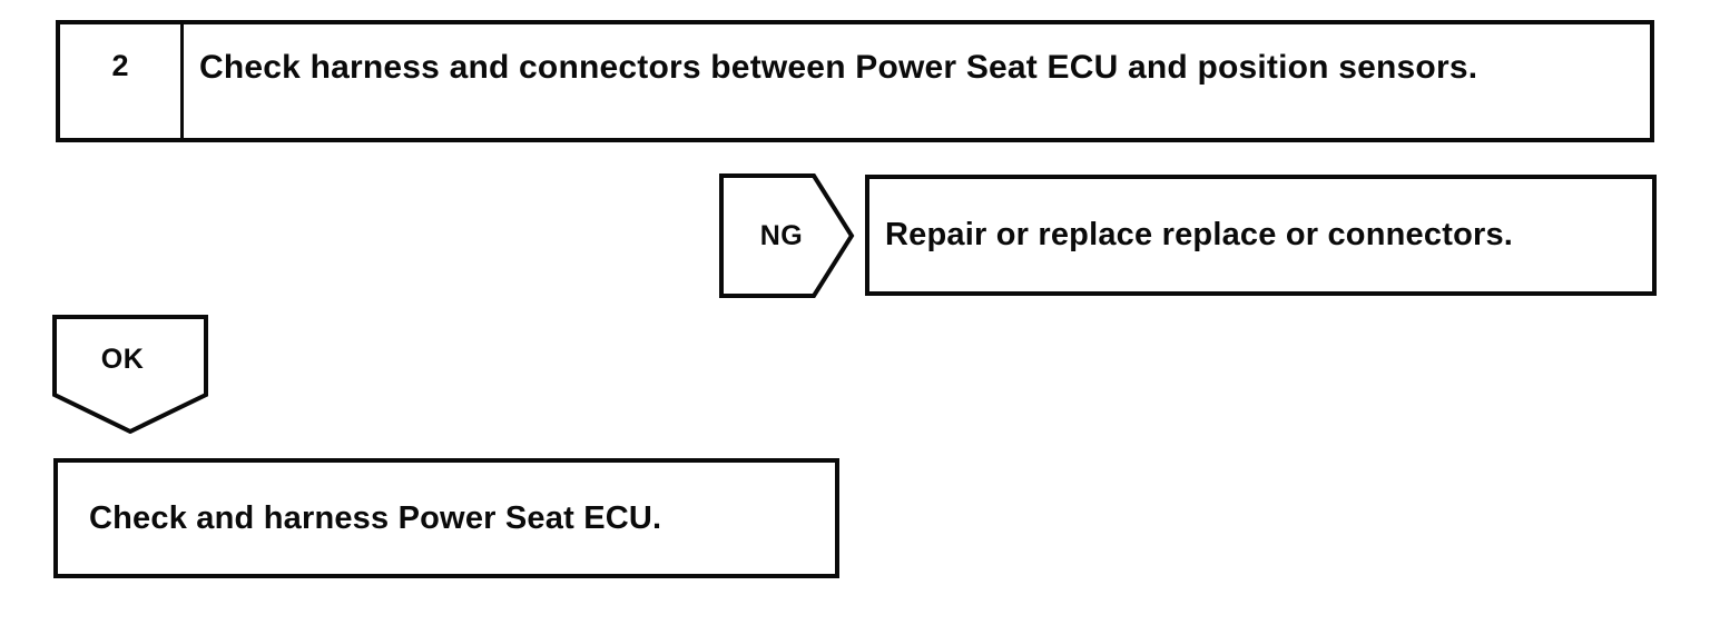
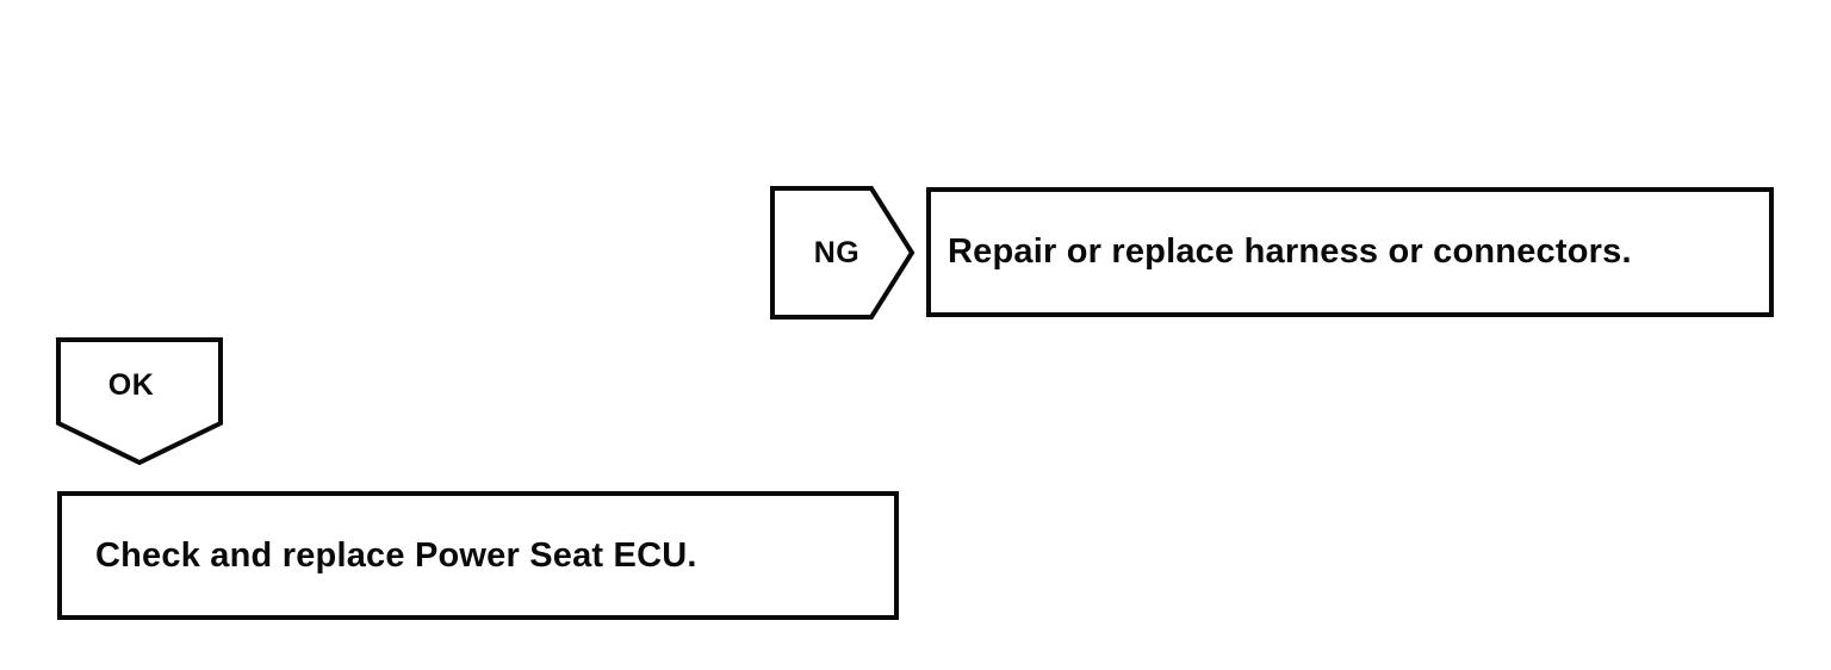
- 2
- Check harness and connectors between Power Seat ECU and position sensors.
  NG
- Repair or replace replace or connectors.
+ Repair or replace harness or connectors.
  OK
- Check and harness Power Seat ECU.
+ Check and replace Power Seat ECU.
